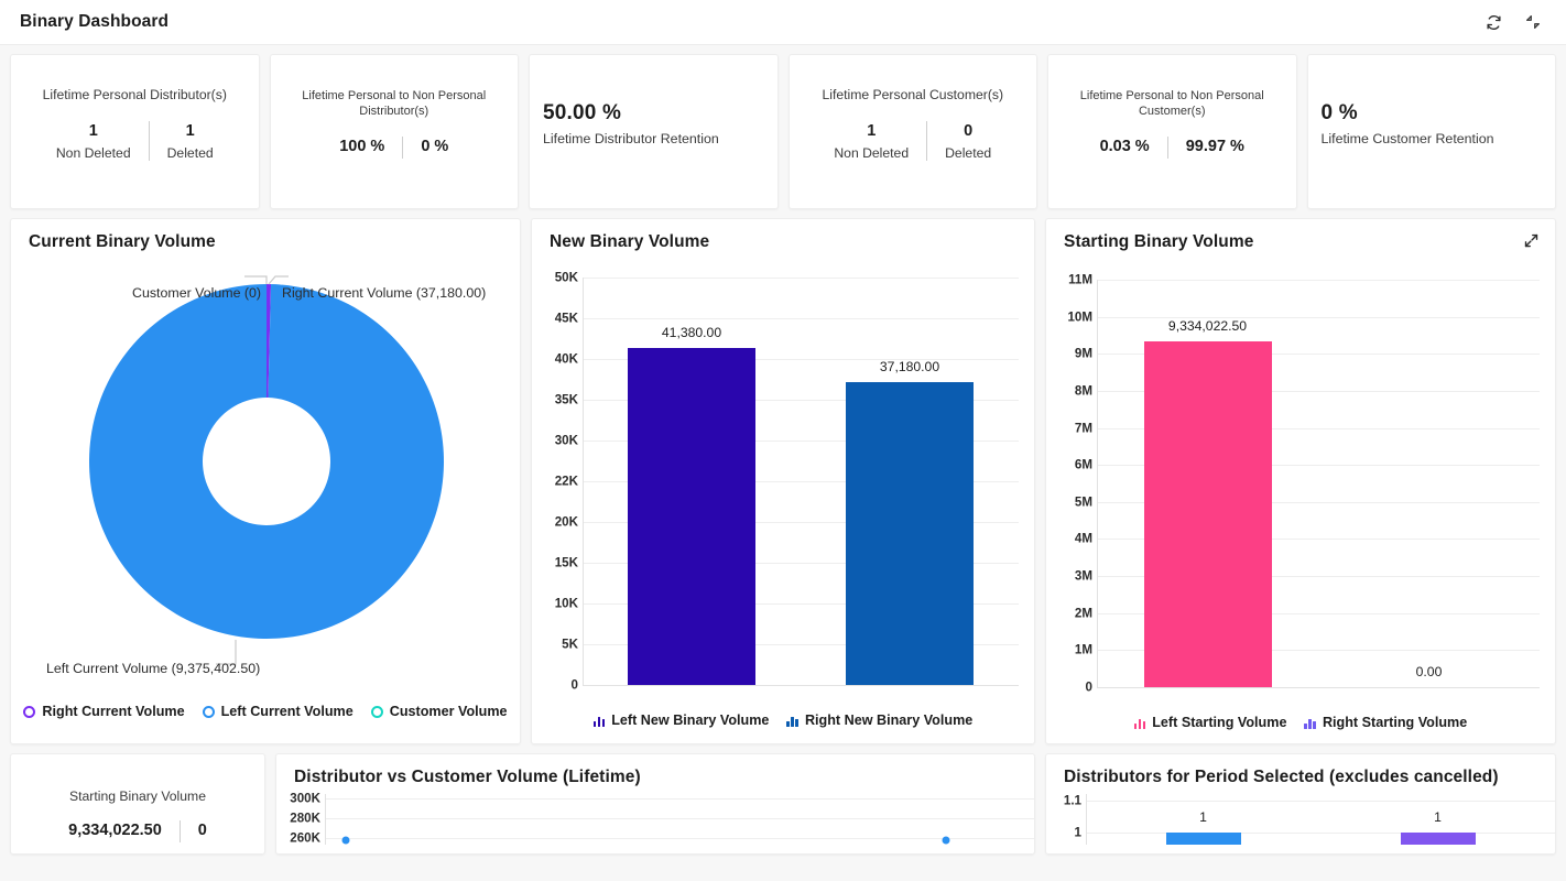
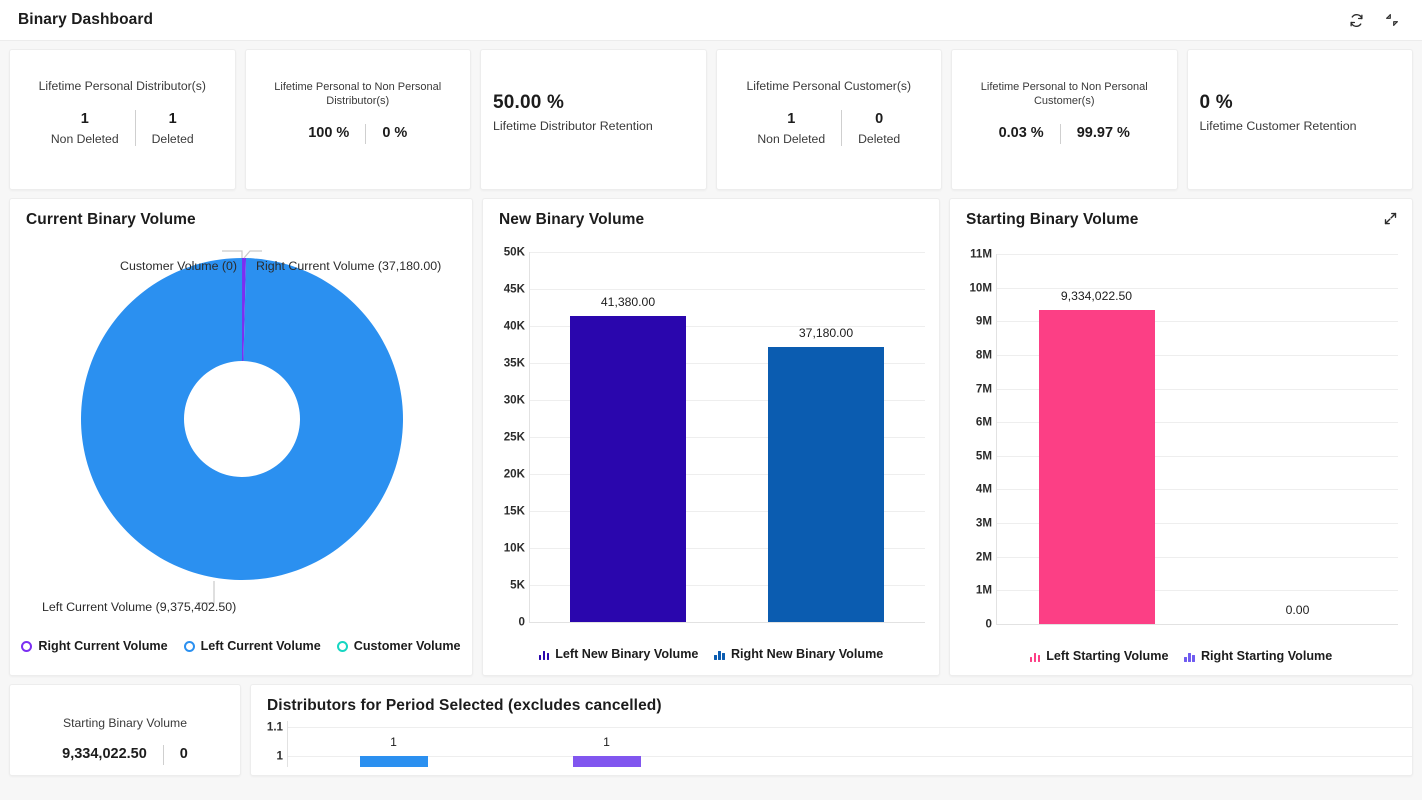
  Binary Dashboard
  Lifetime Personal Distributor(s)
  1
  Non Deleted
  1
  Deleted
  Lifetime Personal to Non Personal Distributor(s)
  100 %
  0 %
  50.00 %
  Lifetime Distributor Retention
  Lifetime Personal Customer(s)
  1
  Non Deleted
  0
  Deleted
  Lifetime Personal to Non Personal Customer(s)
  0.03 %
  99.97 %
  0 %
  Lifetime Customer Retention
  Current Binary Volume
  Customer Volume (0)
  Right Current Volume (37,180.00)
  Left Current Volume (9,375,402.50)
  Right Current Volume
  Left Current Volume
  Customer Volume
  New Binary Volume
  0
  5K
  10K
  15K
  20K
- 22K
+ 25K
  30K
  35K
  40K
  45K
  50K
  41,380.00
  37,180.00
  Left New Binary Volume
  Right New Binary Volume
  Starting Binary Volume
  0
  1M
  2M
  3M
  4M
  5M
  6M
  7M
  8M
  9M
  10M
  11M
  9,334,022.50
  0.00
  Left Starting Volume
  Right Starting Volume
  Starting Binary Volume
  9,334,022.50
  0
- Distributor vs Customer Volume (Lifetime)
- 300K
- 280K
- 260K
  Distributors for Period Selected (excludes cancelled)
  1.1
  1
  1
  1
